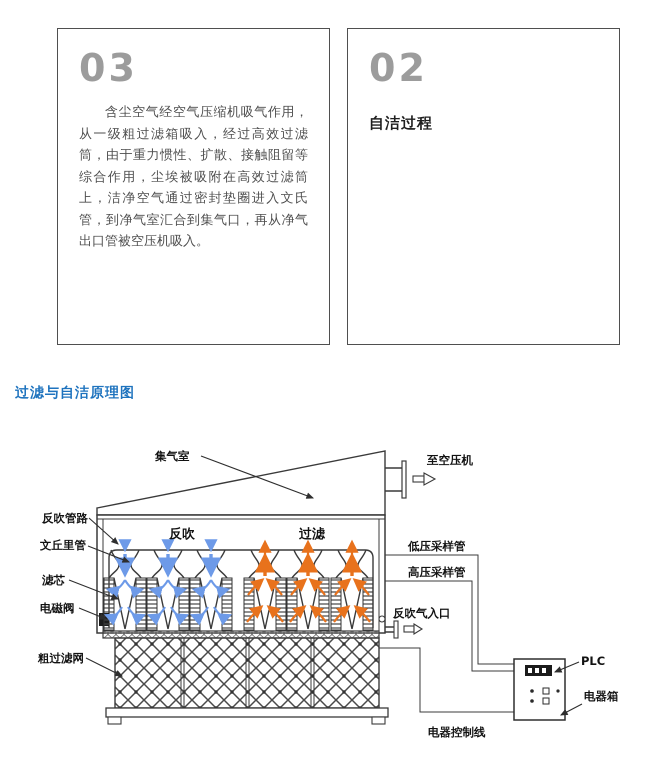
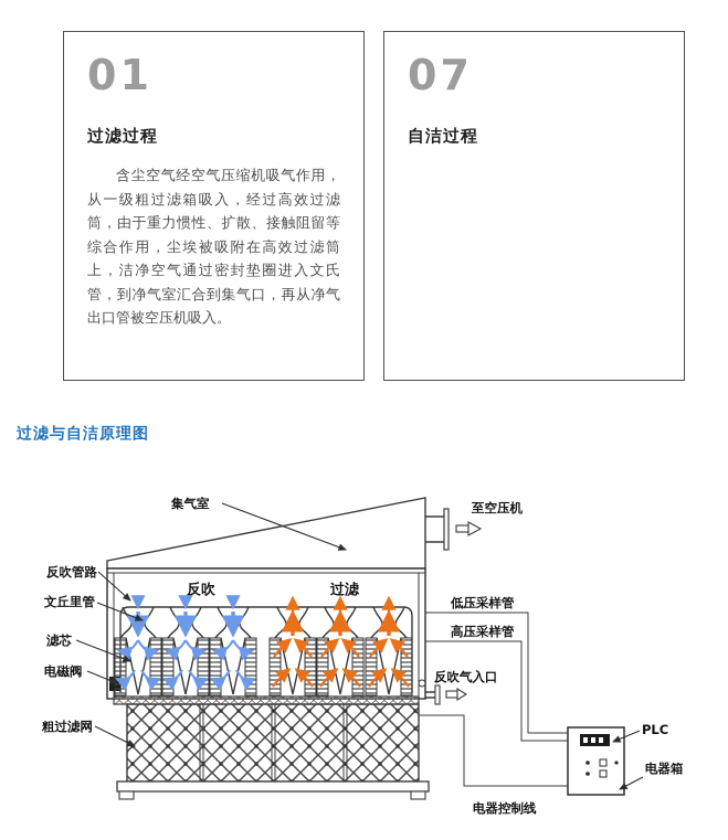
- 03
+ 01
+ 过滤过程
  含尘空气经空气压缩机吸气作用，从一级粗过滤箱吸入，经过高效过滤筒，由于重力惯性、扩散、接触阻留等综合作用，尘埃被吸附在高效过滤筒上，洁净空气通过密封垫圈进入文氏管，到净气室汇合到集气口，再从净气出口管被空压机吸入。
- 02
+ 07
  自洁过程
  过滤与自洁原理图
  至空压机
  集气室
  反吹
  过滤
  反吹管路
  文丘里管
  滤芯
  电磁阀
  粗过滤网
  低压采样管
  高压采样管
  反吹气入口
  PLC
  电器箱
  电器控制线
